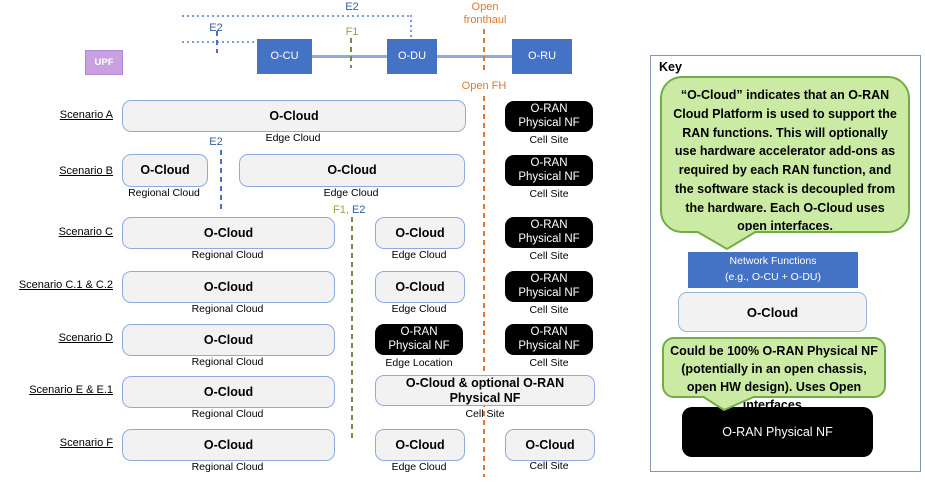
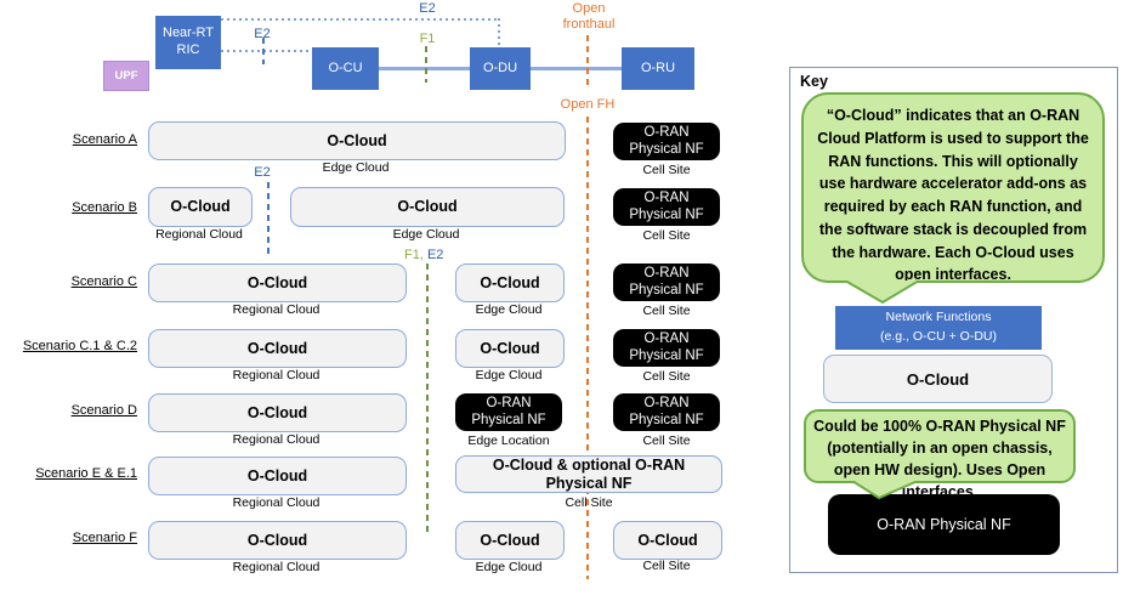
  UPF
+ Near-RT RIC
  O-CU
  O-DU
  O-RU
  E2
  E2
  F1
  Open fronthaul
  Open FH
  F1, E2
  E2
  Scenario A
  O-Cloud
  Edge Cloud
  O-RAN Physical NF
  Cell Site
  Scenario B
  O-Cloud
  Regional Cloud
  O-Cloud
  Edge Cloud
  O-RAN Physical NF
  Cell Site
  Scenario C
  O-Cloud
  Regional Cloud
  O-Cloud
  Edge Cloud
  O-RAN Physical NF
  Cell Site
  Scenario C.1 & C.2
  O-Cloud
  Regional Cloud
  O-Cloud
  Edge Cloud
  O-RAN Physical NF
  Cell Site
  Scenario D
  O-Cloud
  Regional Cloud
  O-RAN Physical NF
  Edge Location
  O-RAN Physical NF
  Cell Site
  Scenario E & E.1
  O-Cloud
  Regional Cloud
  O-Cloud & optional O-RAN Physical NF
  Cell Site
  Scenario F
  O-Cloud
  Regional Cloud
  O-Cloud
  Edge Cloud
  O-Cloud
  Cell Site
  Key
  “O-Cloud” indicates that an O-RAN Cloud Platform is used to support the RAN functions. This will optionally use hardware accelerator add-ons as required by each RAN function, and the software stack is decoupled from the hardware. Each O-Cloud uses open interfaces.
  Network Functions
  (e.g., O-CU + O-DU)
  O-Cloud
  Could be 100% O-RAN Physical NF (potentially in an open chassis, open HW design). Uses Open interfaces.
  O-RAN Physical NF
